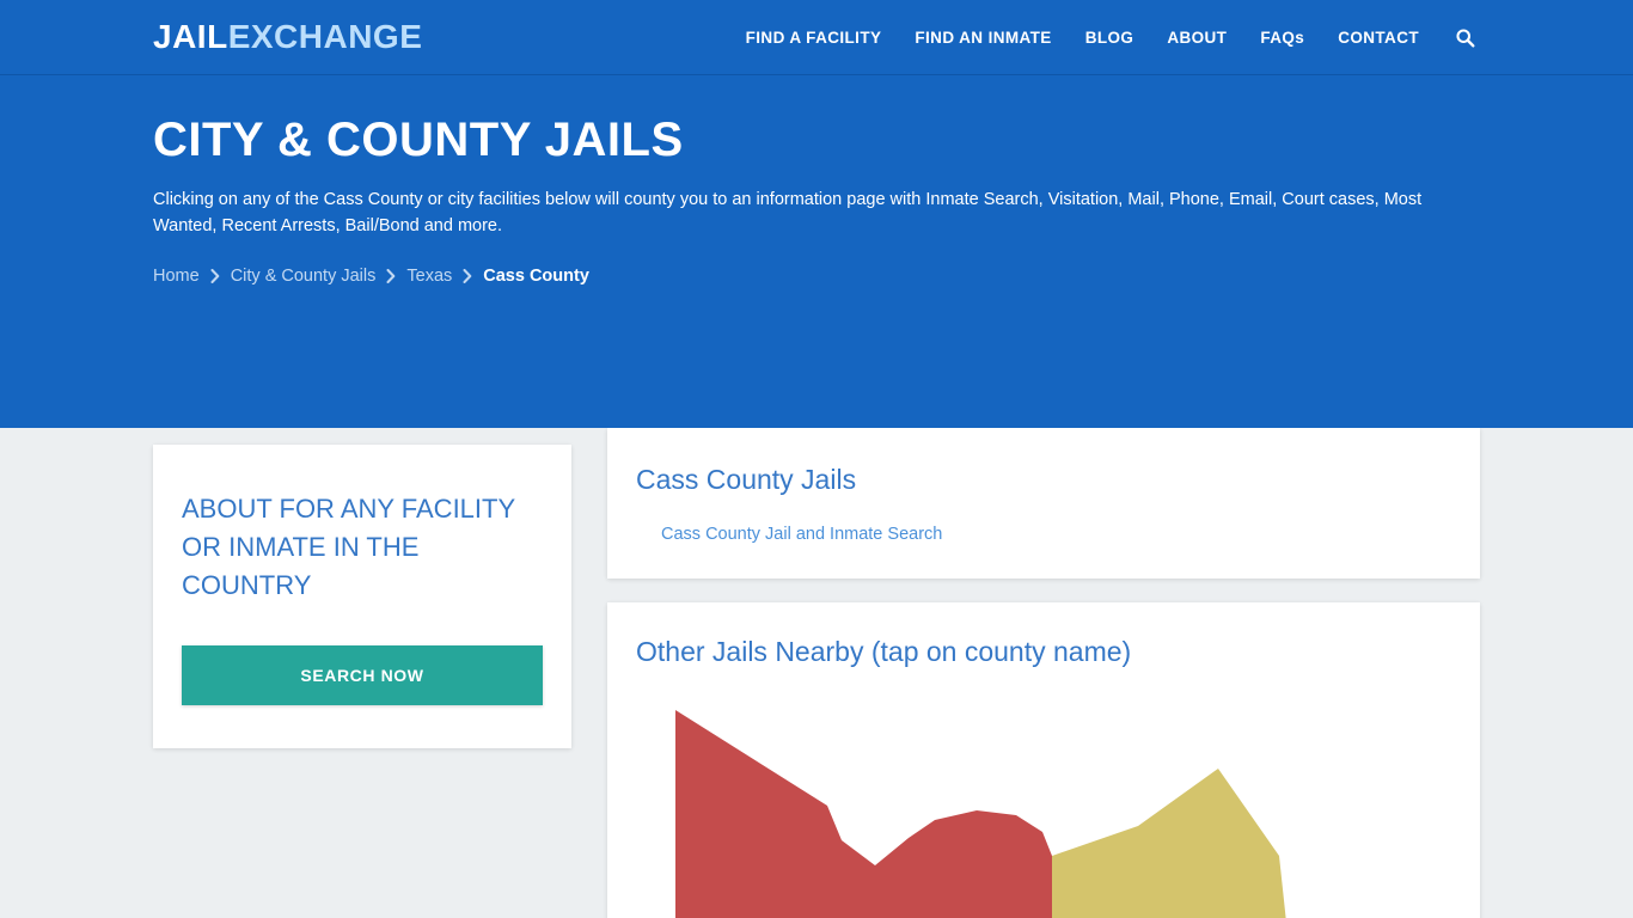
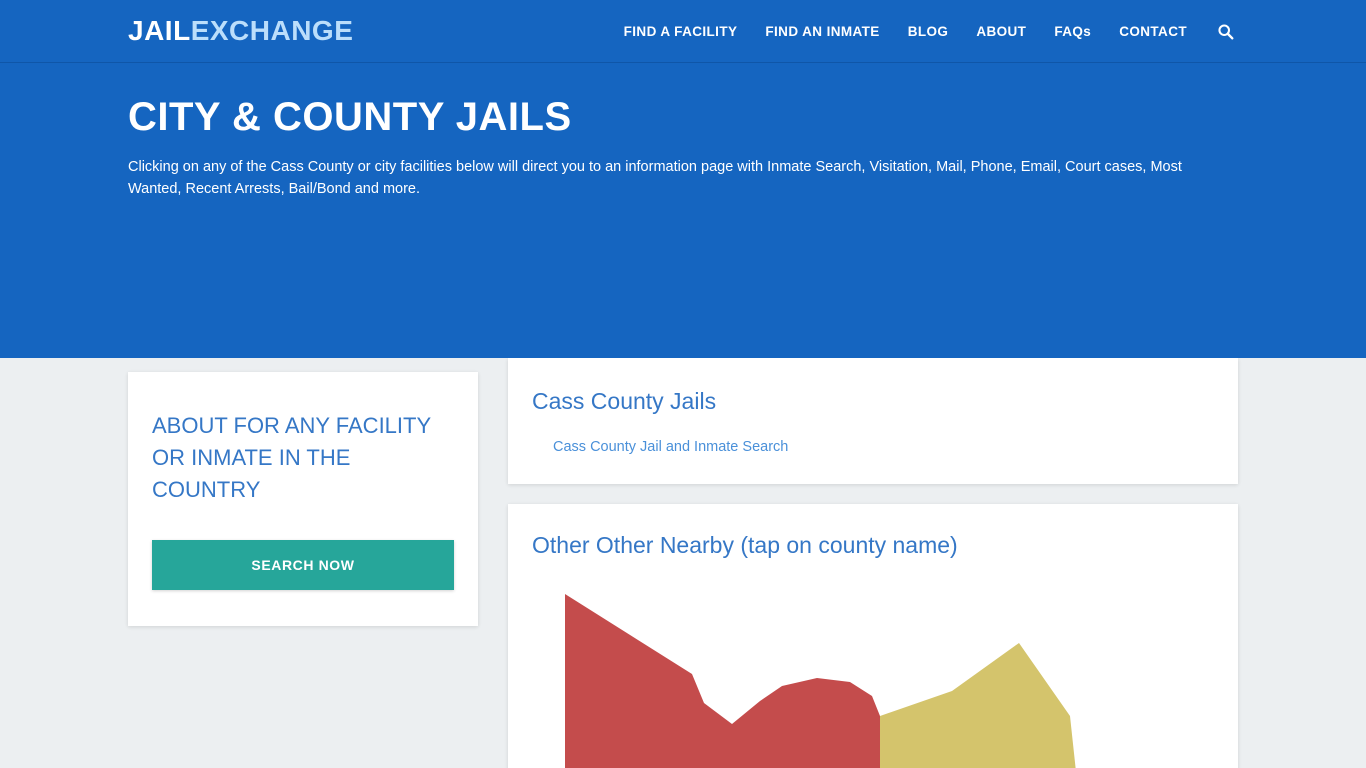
  JAILEXCHANGE
  FIND A FACILITY
  FIND AN INMATE
  BLOG
  ABOUT
  FAQs
  CONTACT
  CITY & COUNTY JAILS
- Clicking on any of the Cass County or city facilities below will county you to an information page with Inmate Search, Visitation, Mail, Phone, Email, Court cases, Most Wanted, Recent Arrests, Bail/Bond and more.
+ Clicking on any of the Cass County or city facilities below will direct you to an information page with Inmate Search, Visitation, Mail, Phone, Email, Court cases, Most Wanted, Recent Arrests, Bail/Bond and more.
- Home
- City & County Jails
- Texas
- Cass County
  ABOUT FOR ANY FACILITY OR INMATE IN THE COUNTRY
  SEARCH NOW
  Cass County Jails
  Cass County Jail and Inmate Search
- Other Jails Nearby (tap on county name)
+ Other Other Nearby (tap on county name)
